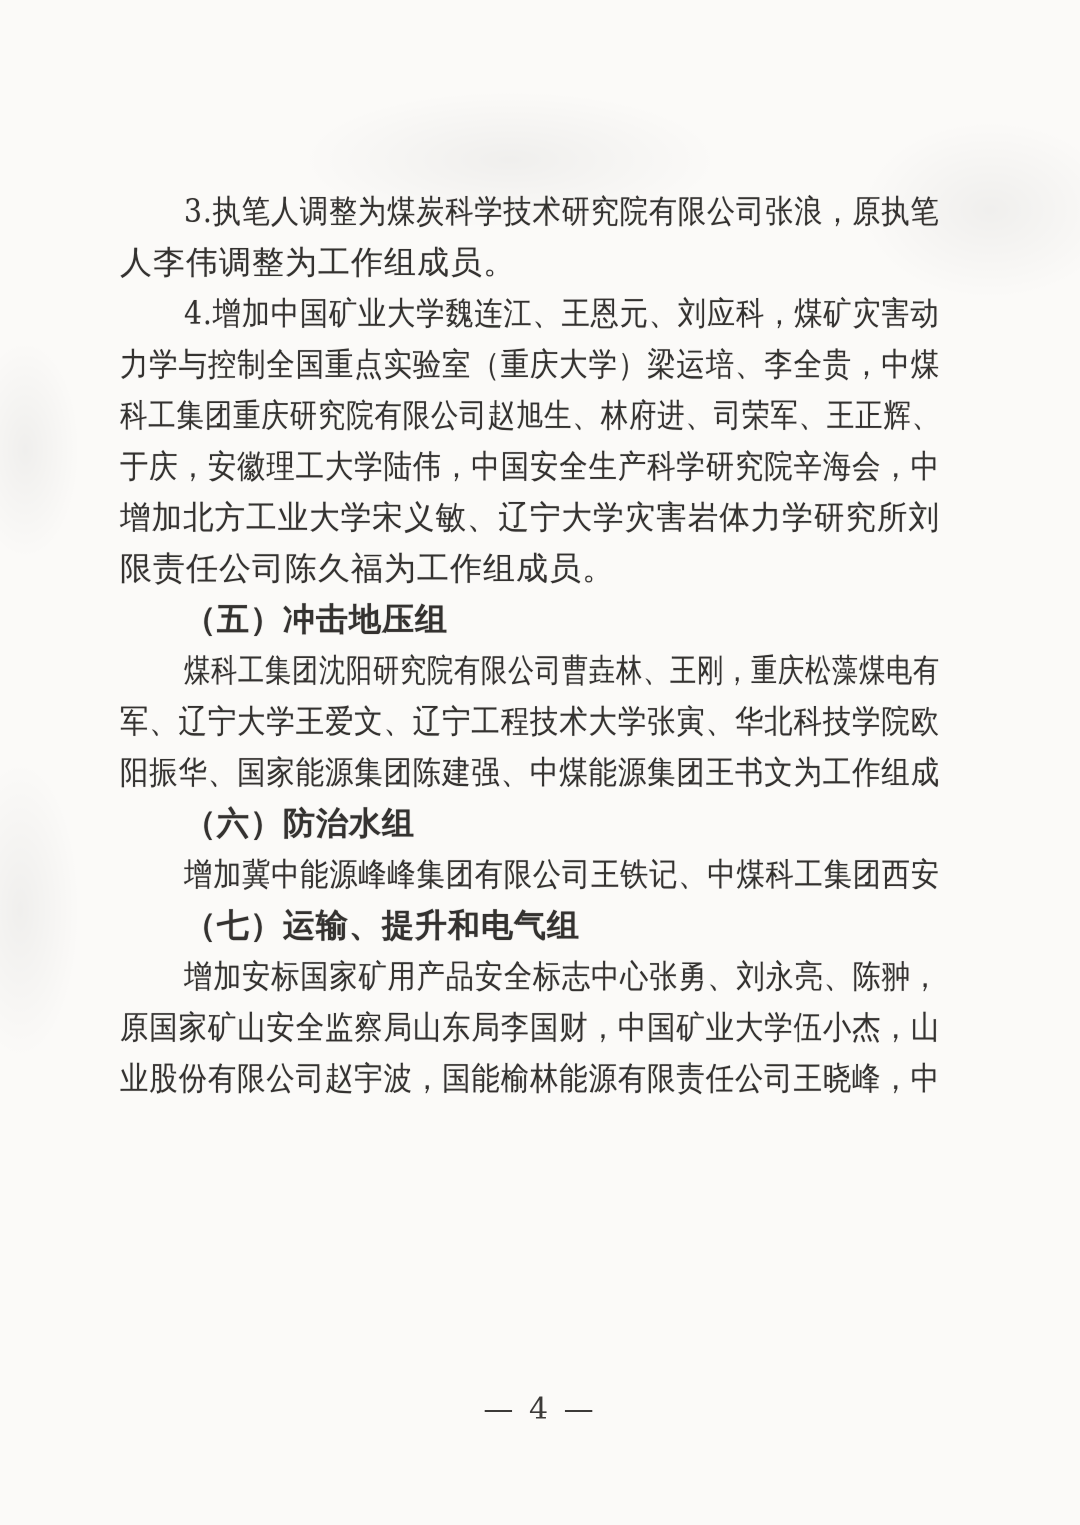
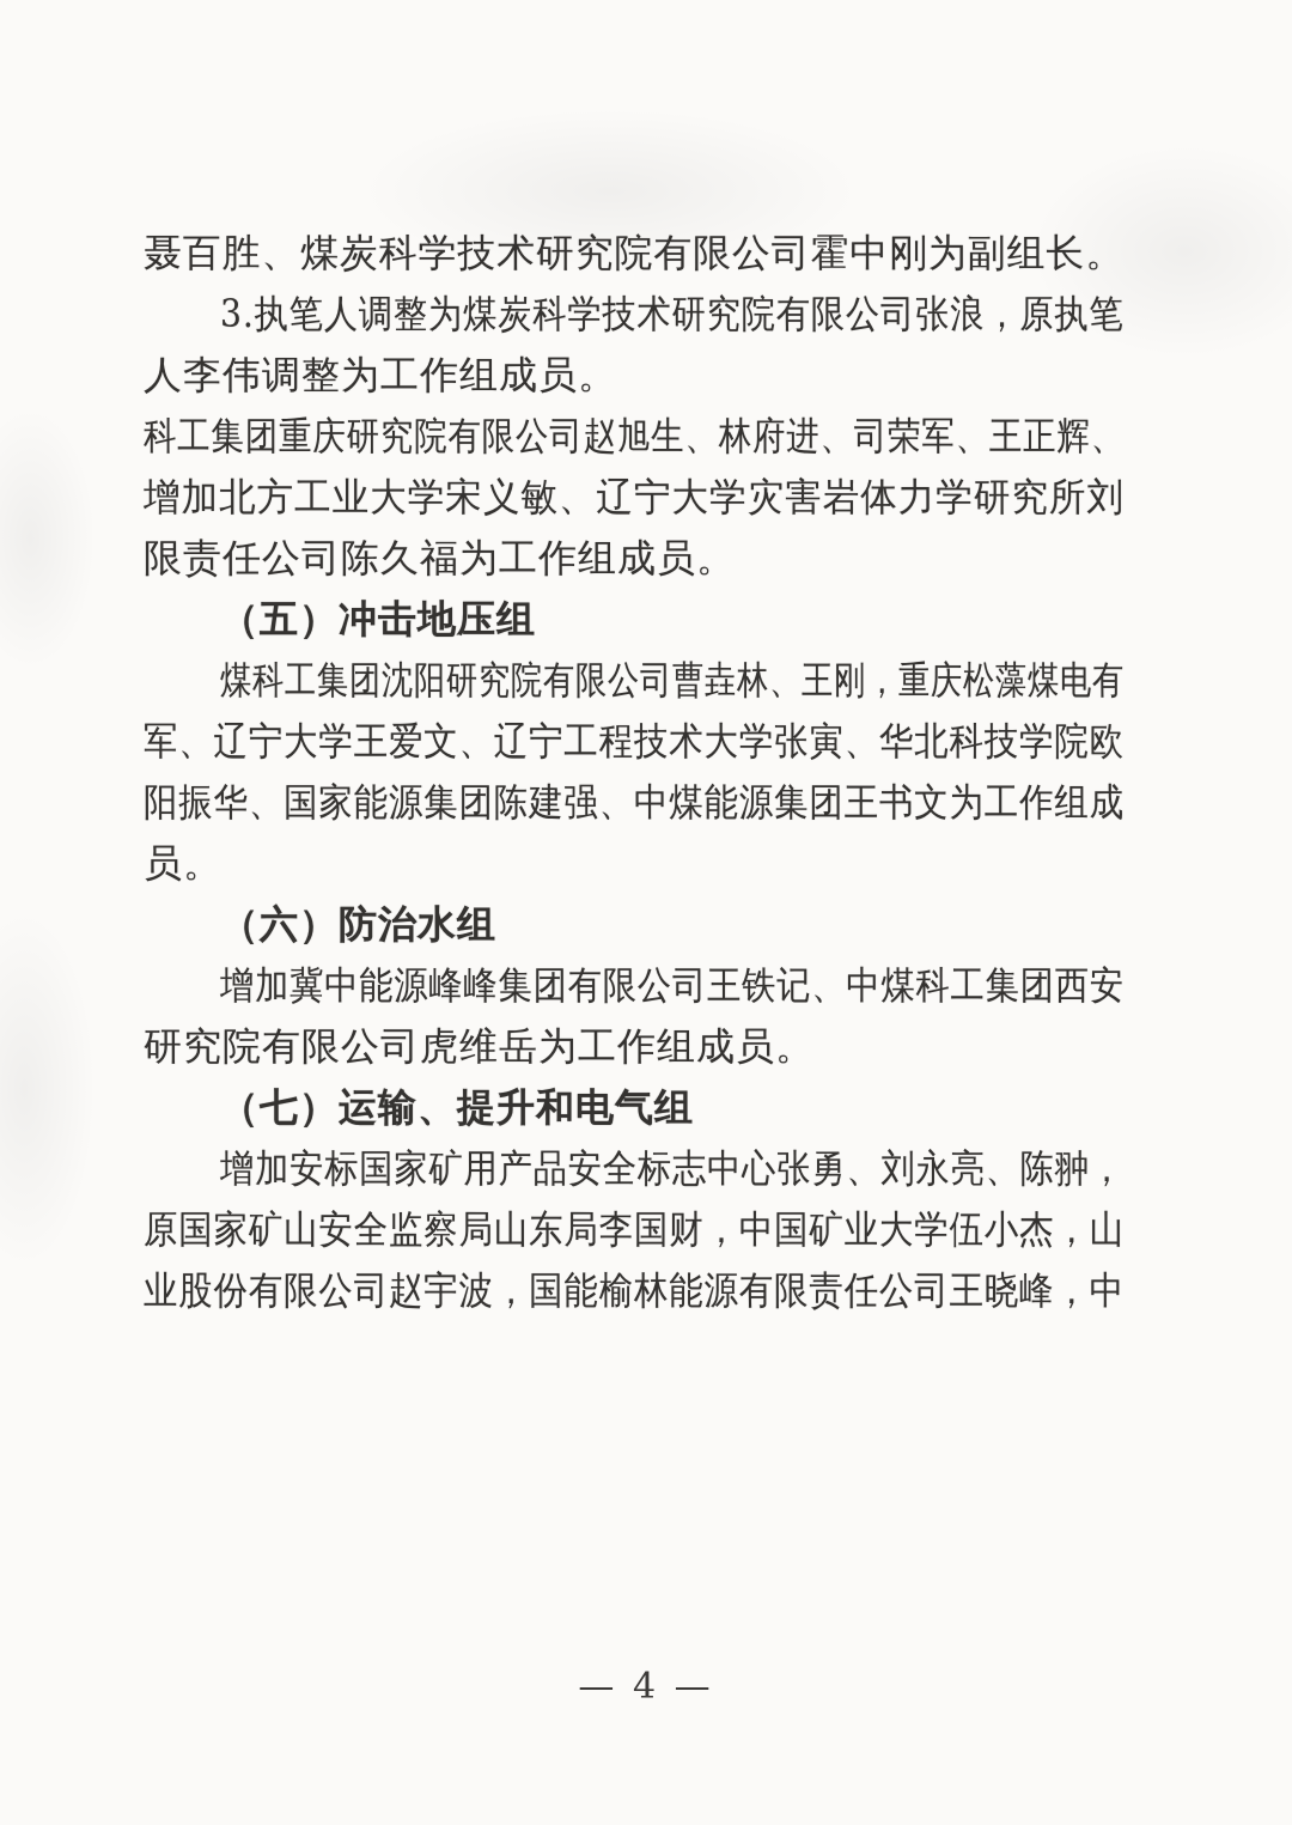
+ 聂百胜、煤炭科学技术研究院有限公司霍中刚为副组长。
  3.执笔人调整为煤炭科学技术研究院有限公司张浪，原执笔
  人李伟调整为工作组成员。
- 4.增加中国矿业大学魏连江、王恩元、刘应科，煤矿灾害动
- 力学与控制全国重点实验室（重庆大学）梁运培、李全贵，中煤
  科工集团重庆研究院有限公司赵旭生、林府进、司荣军、王正辉、
- 于庆，安徽理工大学陆伟，中国安全生产科学研究院辛海会，中
  增加北方工业大学宋义敏、辽宁大学灾害岩体力学研究所刘
  限责任公司陈久福为工作组成员。
  （五）冲击地压组
  煤科工集团沈阳研究院有限公司曹垚林、王刚，重庆松藻煤电有
  军、辽宁大学王爱文、辽宁工程技术大学张寅、华北科技学院欧
  阳振华、国家能源集团陈建强、中煤能源集团王书文为工作组成
+ 员。
  （六）防治水组
  增加冀中能源峰峰集团有限公司王铁记、中煤科工集团西安
+ 研究院有限公司虎维岳为工作组成员。
  （七）运输、提升和电气组
  增加安标国家矿用产品安全标志中心张勇、刘永亮、陈翀，
  原国家矿山安全监察局山东局李国财，中国矿业大学伍小杰，山
  业股份有限公司赵宇波，国能榆林能源有限责任公司王晓峰，中
  — 4 —
